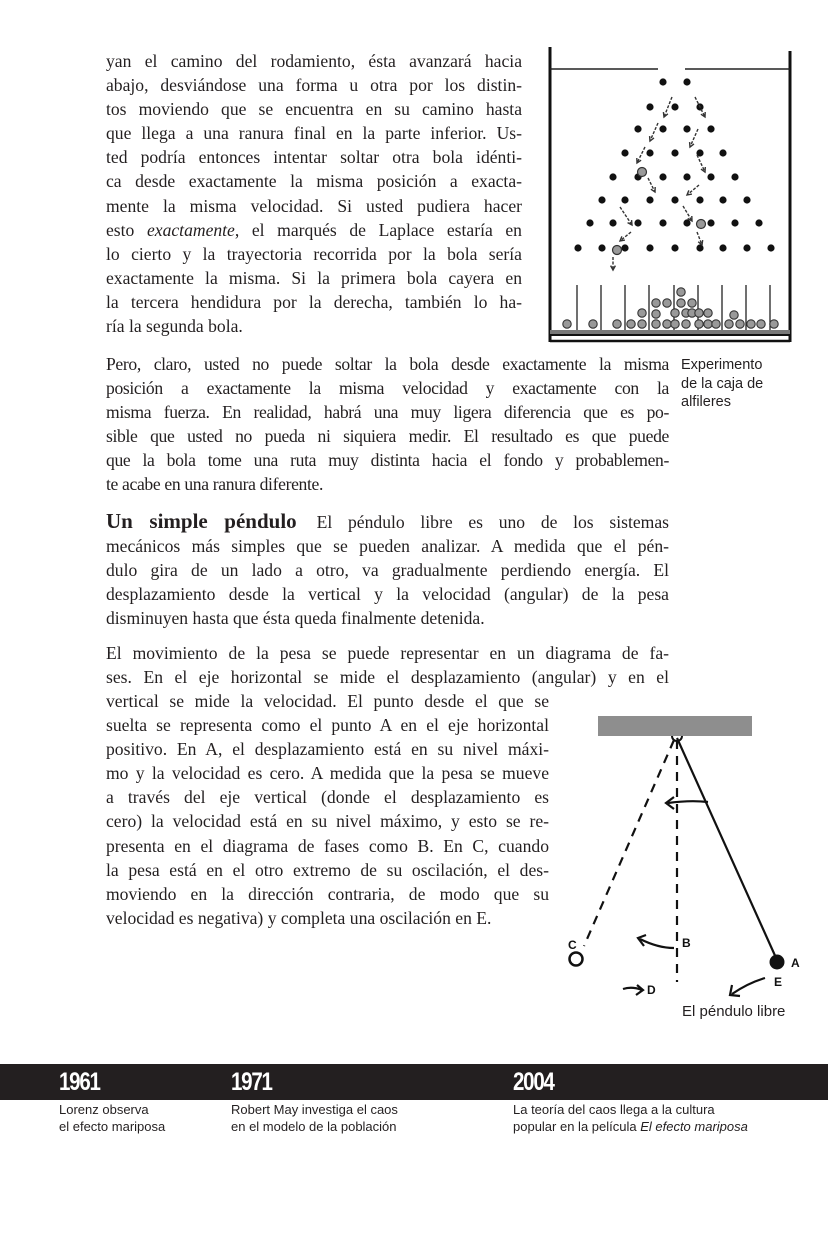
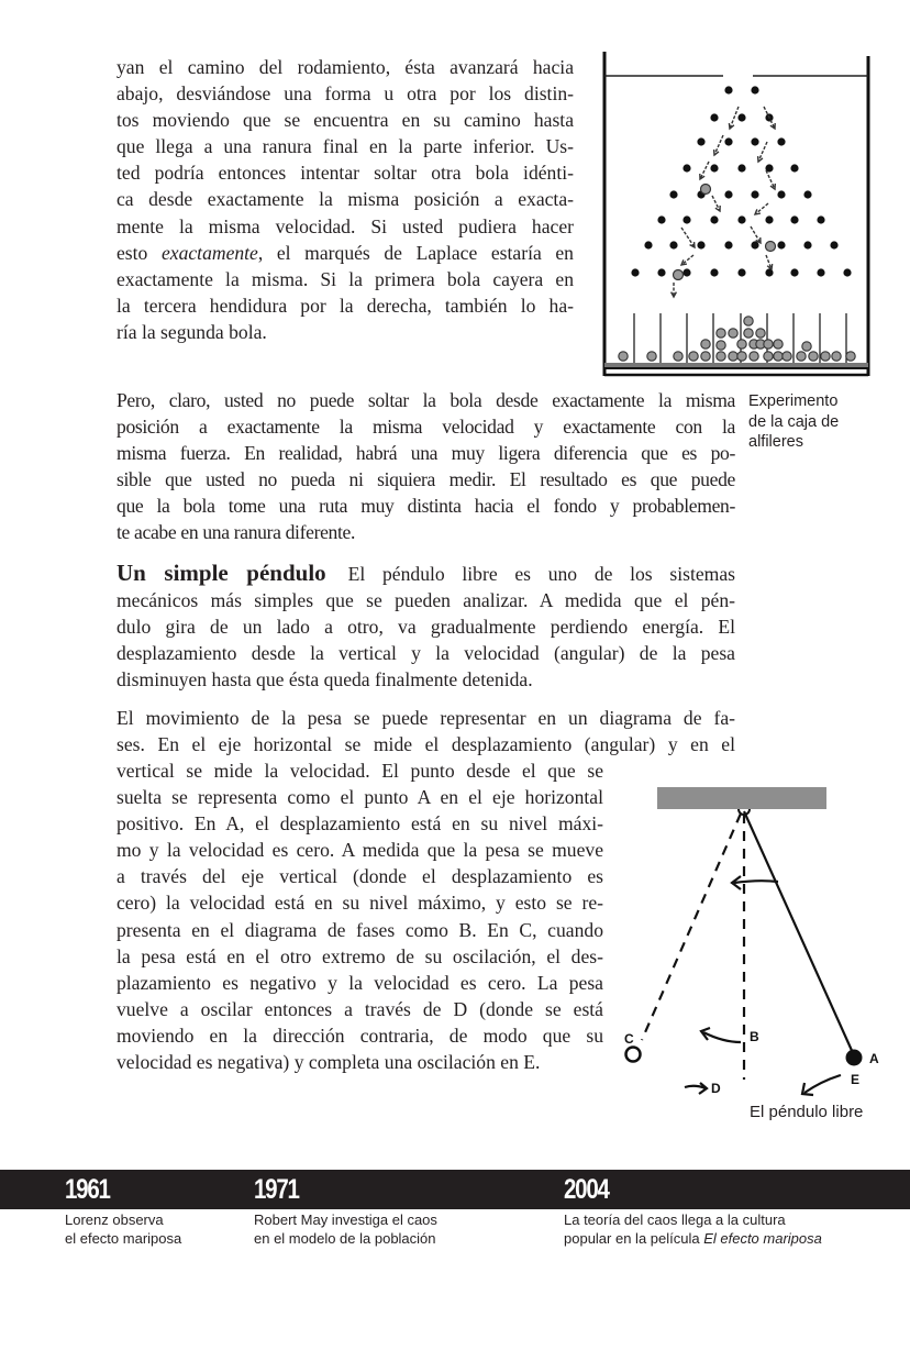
  yan el camino del rodamiento, ésta avanzará hacia
  abajo, desviándose una forma u otra por los distin-
  tos moviendo que se encuentra en su camino hasta
  que llega a una ranura final en la parte inferior. Us-
  ted podría entonces intentar soltar otra bola idénti-
  ca desde exactamente la misma posición a exacta-
  mente la misma velocidad. Si usted pudiera hacer
  esto exactamente, el marqués de Laplace estaría en
- lo cierto y la trayectoria recorrida por la bola sería
  exactamente la misma. Si la primera bola cayera en
  la tercera hendidura por la derecha, también lo ha-
  ría la segunda bola.
  Pero, claro, usted no puede soltar la bola desde exactamente la misma
  posición a exactamente la misma velocidad y exactamente con la
  misma fuerza. En realidad, habrá una muy ligera diferencia que es po-
  sible que usted no pueda ni siquiera medir. El resultado es que puede
  que la bola tome una ruta muy distinta hacia el fondo y probablemen-
  te acabe en una ranura diferente.
  Experimento
  de la caja de
  alfileres
  Un simple péndulo El péndulo libre es uno de los sistemas
  mecánicos más simples que se pueden analizar. A medida que el pén-
  dulo gira de un lado a otro, va gradualmente perdiendo energía. El
  desplazamiento desde la vertical y la velocidad (angular) de la pesa
  disminuyen hasta que ésta queda finalmente detenida.
  El movimiento de la pesa se puede representar en un diagrama de fa-
  ses. En el eje horizontal se mide el desplazamiento (angular) y en el
  vertical se mide la velocidad. El punto desde el que se
  suelta se representa como el punto A en el eje horizontal
  positivo. En A, el desplazamiento está en su nivel máxi-
  mo y la velocidad es cero. A medida que la pesa se mueve
  a través del eje vertical (donde el desplazamiento es
  cero) la velocidad está en su nivel máximo, y esto se re-
  presenta en el diagrama de fases como B. En C, cuando
  la pesa está en el otro extremo de su oscilación, el des-
+ plazamiento es negativo y la velocidad es cero. La pesa
+ vuelve a oscilar entonces a través de D (donde se está
  moviendo en la dirección contraria, de modo que su
  velocidad es negativa) y completa una oscilación en E.
  A
  B
  C
  D
  E
  El péndulo libre
  1961
  1971
  2004
  Lorenz observa
  el efecto mariposa
  Robert May investiga el caos
  en el modelo de la población
  La teoría del caos llega a la cultura
  popular en la película El efecto mariposa
